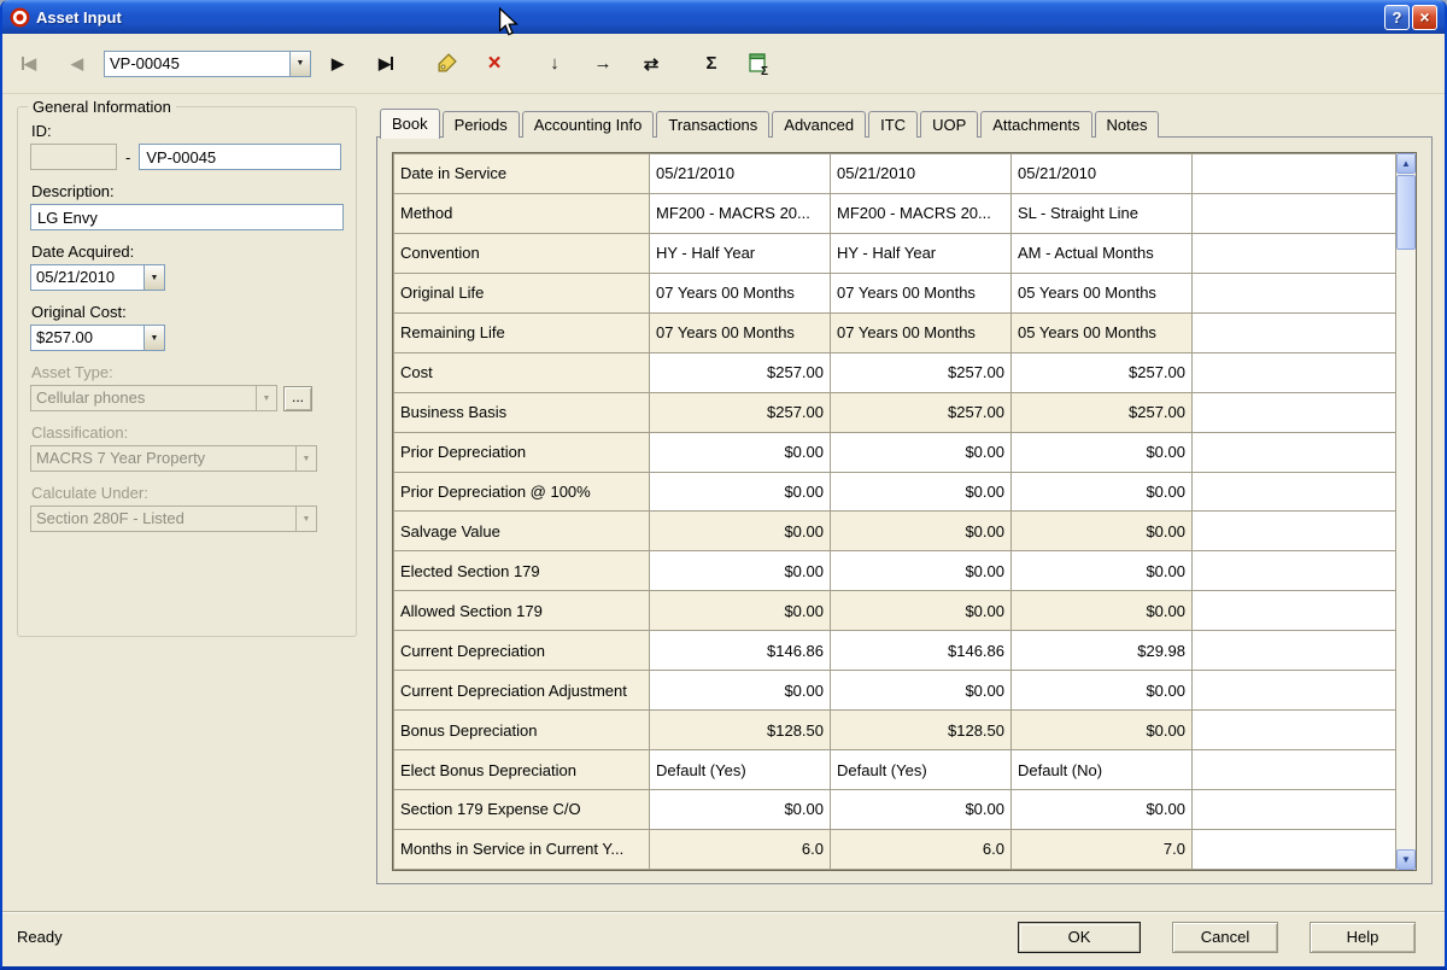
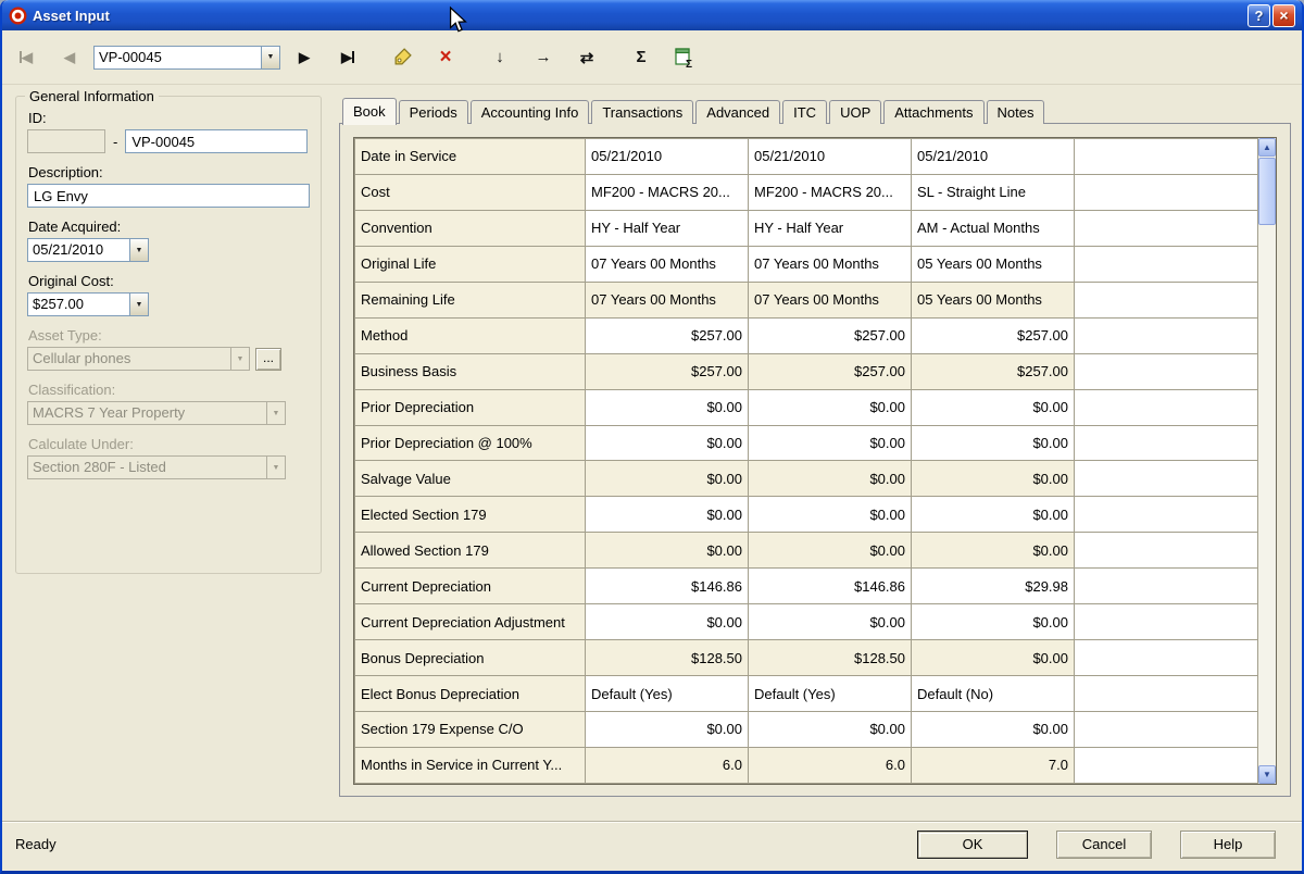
  Asset Input
  ?
  ×
  ◀
  ◀
  VP-00045
  ▶
  ▶
  ×
  ↓
  →
  ⇄
  Σ
  Σ
  General Information
  ID:
  -
  VP-00045
  Description:
  LG Envy
  Date Acquired:
  05/21/2010
  Original Cost:
  $257.00
  Asset Type:
  Cellular phones
  ...
  Classification:
  MACRS 7 Year Property
  Calculate Under:
  Section 280F - Listed
  Book
  Periods
  Accounting Info
  Transactions
  Advanced
  ITC
  UOP
  Attachments
  Notes
  Date in Service	05/21/2010	05/21/2010	05/21/2010
- Method	MF200 - MACRS 20...	MF200 - MACRS 20...	SL - Straight Line
+ Cost	MF200 - MACRS 20...	MF200 - MACRS 20...	SL - Straight Line
  Convention	HY - Half Year	HY - Half Year	AM - Actual Months
  Original Life	07 Years 00 Months	07 Years 00 Months	05 Years 00 Months
  Remaining Life	07 Years 00 Months	07 Years 00 Months	05 Years 00 Months
- Cost	$257.00	$257.00	$257.00
+ Method	$257.00	$257.00	$257.00
  Business Basis	$257.00	$257.00	$257.00
  Prior Depreciation	$0.00	$0.00	$0.00
  Prior Depreciation @ 100%	$0.00	$0.00	$0.00
  Salvage Value	$0.00	$0.00	$0.00
  Elected Section 179	$0.00	$0.00	$0.00
  Allowed Section 179	$0.00	$0.00	$0.00
  Current Depreciation	$146.86	$146.86	$29.98
  Current Depreciation Adjustment	$0.00	$0.00	$0.00
  Bonus Depreciation	$128.50	$128.50	$0.00
  Elect Bonus Depreciation	Default (Yes)	Default (Yes)	Default (No)
  Section 179 Expense C/O	$0.00	$0.00	$0.00
  Months in Service in Current Y...	6.0	6.0	7.0
  ▲
  ▼
  Ready
  OK
  Cancel
  Help
